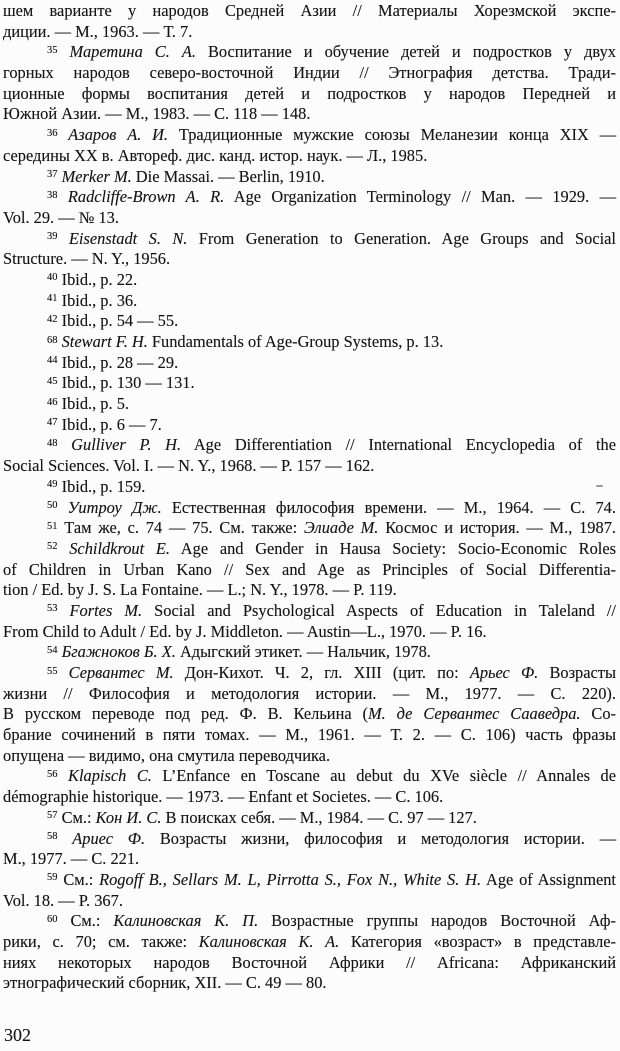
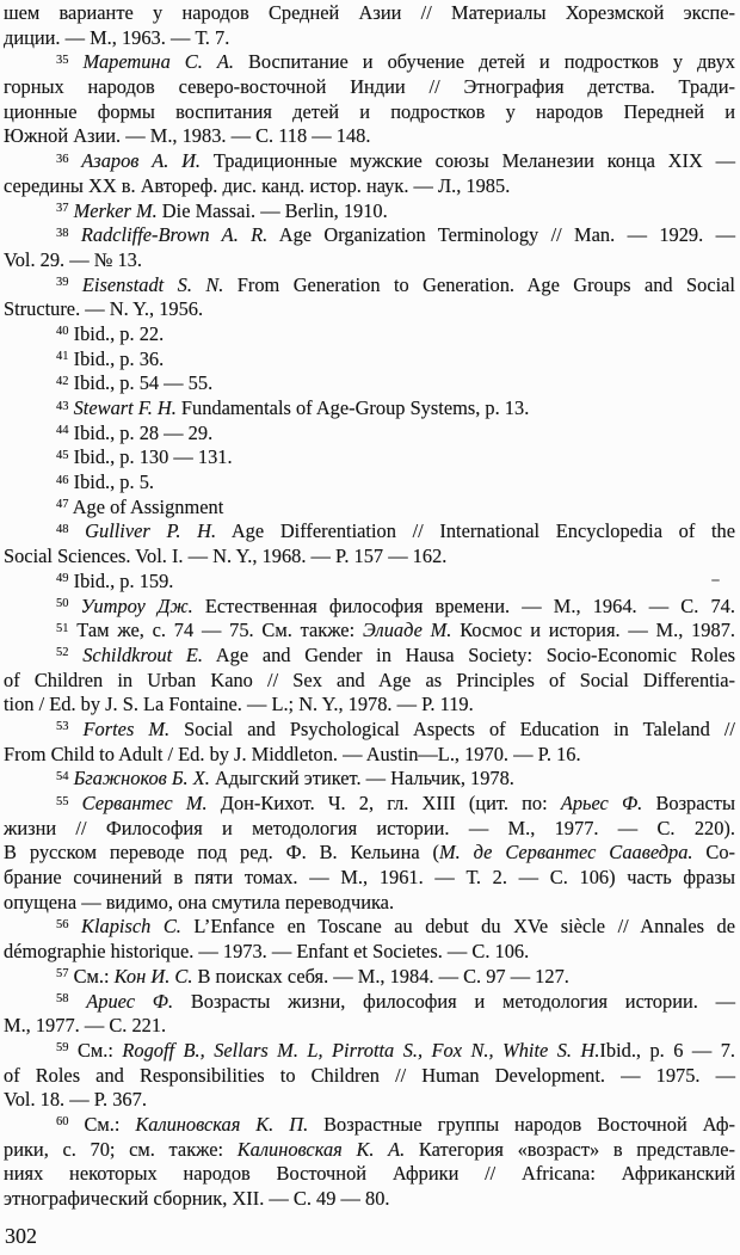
  шем варианте у народов Средней Азии // Материалы Хорезмской экспе-
  диции. — М., 1963. — Т. 7.
  35 Маретина С. А. Воспитание и обучение детей и подростков у двух
  горных народов северо-восточной Индии // Этнография детства. Тради-
  ционные формы воспитания детей и подростков у народов Передней и
  Южной Азии. — М., 1983. — С. 118 — 148.
  36 Азаров А. И. Традиционные мужские союзы Меланезии конца XIX —
  середины XX в. Автореф. дис. канд. истор. наук. — Л., 1985.
  37 Merker M. Die Massai. — Berlin, 1910.
  38 Radcliffe-Brown A. R. Age Organization Terminology // Man. — 1929. —
  Vol. 29. — № 13.
  39 Eisenstadt S. N. From Generation to Generation. Age Groups and Social
  Structure. — N. Y., 1956.
  40 Ibid., p. 22.
  41 Ibid., p. 36.
  42 Ibid., p. 54 — 55.
- 68 Stewart F. H. Fundamentals of Age-Group Systems, p. 13.
+ 43 Stewart F. H. Fundamentals of Age-Group Systems, p. 13.
  44 Ibid., p. 28 — 29.
  45 Ibid., p. 130 — 131.
  46 Ibid., p. 5.
- 47 Ibid., p. 6 — 7.
+ 47 Age of Assignment
  48 Gulliver P. H. Age Differentiation // International Encyclopedia of the
  Social Sciences. Vol. I. — N. Y., 1968. — P. 157 — 162.
  49 Ibid., p. 159.
  50 Уитроу Дж. Естественная философия времени. — М., 1964. — С. 74.
  51 Там же, с. 74 — 75. См. также: Элиаде М. Космос и история. — М., 1987.
  52 Schildkrout E. Age and Gender in Hausa Society: Socio-Economic Roles
  of Children in Urban Kano // Sex and Age as Principles of Social Differentia-
  tion / Ed. by J. S. La Fontaine. — L.; N. Y., 1978. — P. 119.
  53 Fortes M. Social and Psychological Aspects of Education in Taleland //
  From Child to Adult / Ed. by J. Middleton. — Austin—L., 1970. — P. 16.
  54 Бгажноков Б. Х. Адыгский этикет. — Нальчик, 1978.
  55 Сервантес М. Дон-Кихот. Ч. 2, гл. XIII (цит. по: Арьес Ф. Возрасты
  жизни // Философия и методология истории. — М., 1977. — С. 220).
  В русском переводе под ред. Ф. В. Кельина (М. де Сервантес Сааведра. Со-
  брание сочинений в пяти томах. — М., 1961. — Т. 2. — С. 106) часть фразы
  опущена — видимо, она смутила переводчика.
  56 Klapisch C. L’Enfance en Toscane au debut du XVe siècle // Annales de
  démographie historique. — 1973. — Enfant et Societes. — С. 106.
  57 См.: Кон И. С. В поисках себя. — М., 1984. — С. 97 — 127.
  58 Ариес Ф. Возрасты жизни, философия и методология истории. —
  М., 1977. — С. 221.
- 59 См.: Rogoff B., Sellars M. L, Pirrotta S., Fox N., White S. H. Age of Assignment
+ 59 См.: Rogoff B., Sellars M. L, Pirrotta S., Fox N., White S. H.Ibid., p. 6 — 7.
+ of Roles and Responsibilities to Children // Human Development. — 1975. —
  Vol. 18. — P. 367.
  60 См.: Калиновская К. П. Возрастные группы народов Восточной Аф-
  рики, с. 70; см. также: Калиновская К. А. Категория «возраст» в представле-
  ниях некоторых народов Восточной Африки // Africana: Африканский
  этнографический сборник, XII. — С. 49 — 80.
  302
